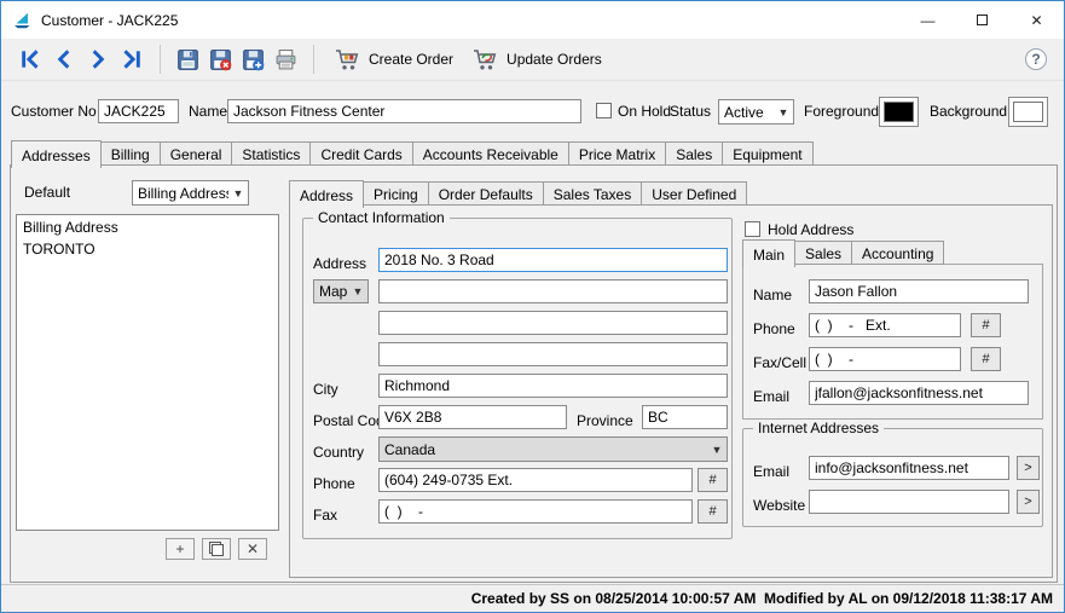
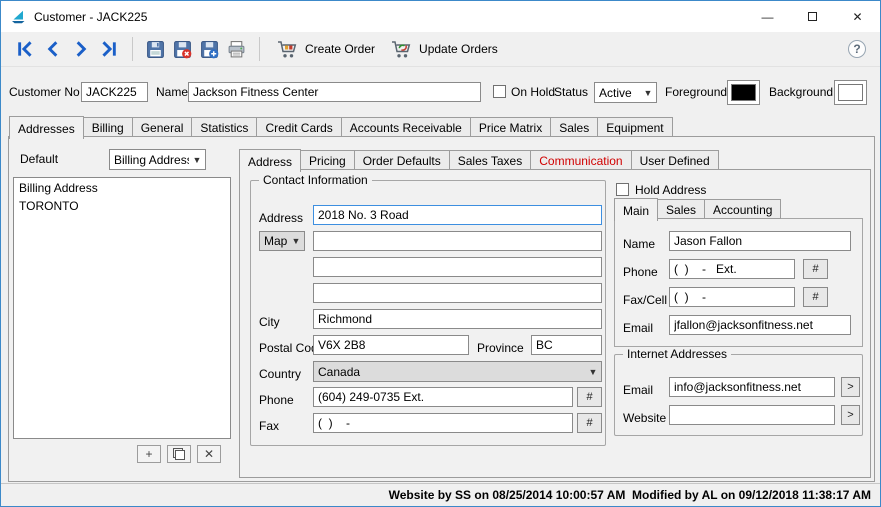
  Customer - JACK225
  —
  ✕
  Create Order
  Update Orders
  ?
  Customer No
  JACK225
  Name
  Jackson Fitness Center
  On Hold
  Status
  Active
  ▼
  Foreground
  Background
  Addresses
  Billing
  General
  Statistics
  Credit Cards
  Accounts Receivable
  Price Matrix
  Sales
  Equipment
  Default
  Billing Addres
  ▼
  Billing Address
  TORONTO
  +
  ✕
  Address
  Pricing
  Order Defaults
  Sales Taxes
+ Communication
  User Defined
  Contact Information
  Address
  2018 No. 3 Road
  Map
  ▼
  City
  Richmond
  Postal Co
  V6X 2B8
  Province
  BC
  Country
  Canada
  ▼
  Phone
  (604) 249-0735 Ext.
  #
  Fax
  ( ) -
  #
  Hold Address
  Main
  Sales
  Accounting
  Name
  Jason Fallon
  Phone
  ( ) - Ext.
  #
  Fax/Cell
  ( ) -
  #
  Email
  jfallon@jacksonfitness.net
  Internet Addresses
  Email
  info@jacksonfitness.net
  >
  Website
  >
- Created by SS on 08/25/2014 10:00:57 AM Modified by AL on 09/12/2018 11:38:17 AM
+ Website by SS on 08/25/2014 10:00:57 AM Modified by AL on 09/12/2018 11:38:17 AM
